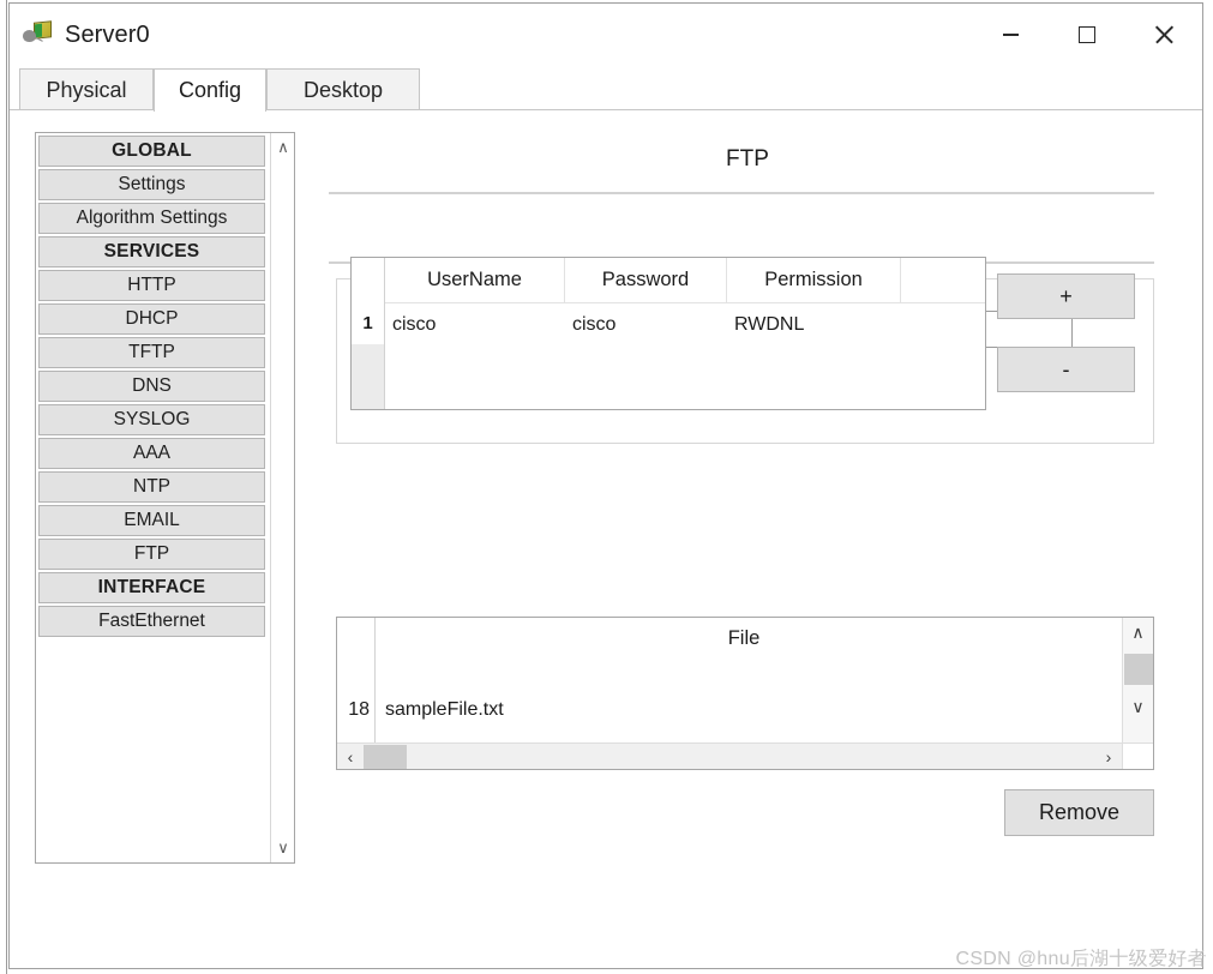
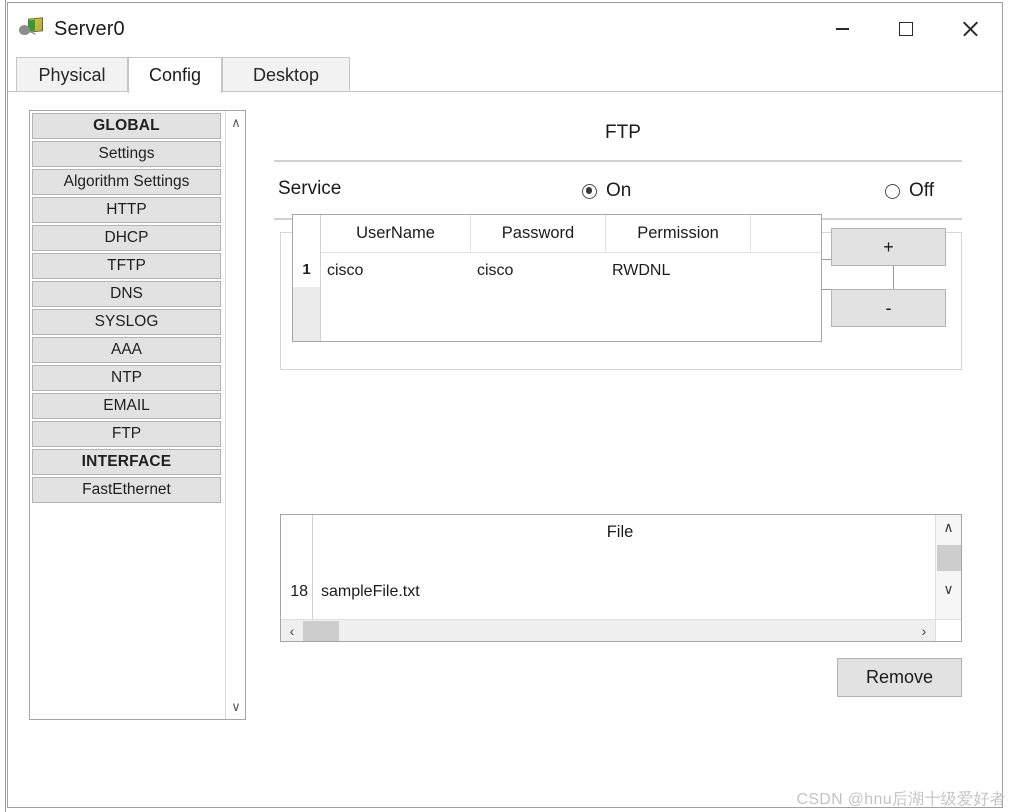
  Server0
  Physical
  Config
  Desktop
  GLOBAL
  Settings
  Algorithm Settings
- SERVICES
  HTTP
  DHCP
  TFTP
  DNS
  SYSLOG
  AAA
  NTP
  EMAIL
  FTP
  INTERFACE
  FastEthernet
  ∧
  ∨
  FTP
+ Service
+ On
+ Off
  1
  UserName
  Password
  Permission
  cisco
  cisco
  RWDNL
  +
  -
  File
  18
  sampleFile.txt
  ∧
  ∨
  ‹
  ›
  Remove
  CSDN @hnu后湖十级爱好者
